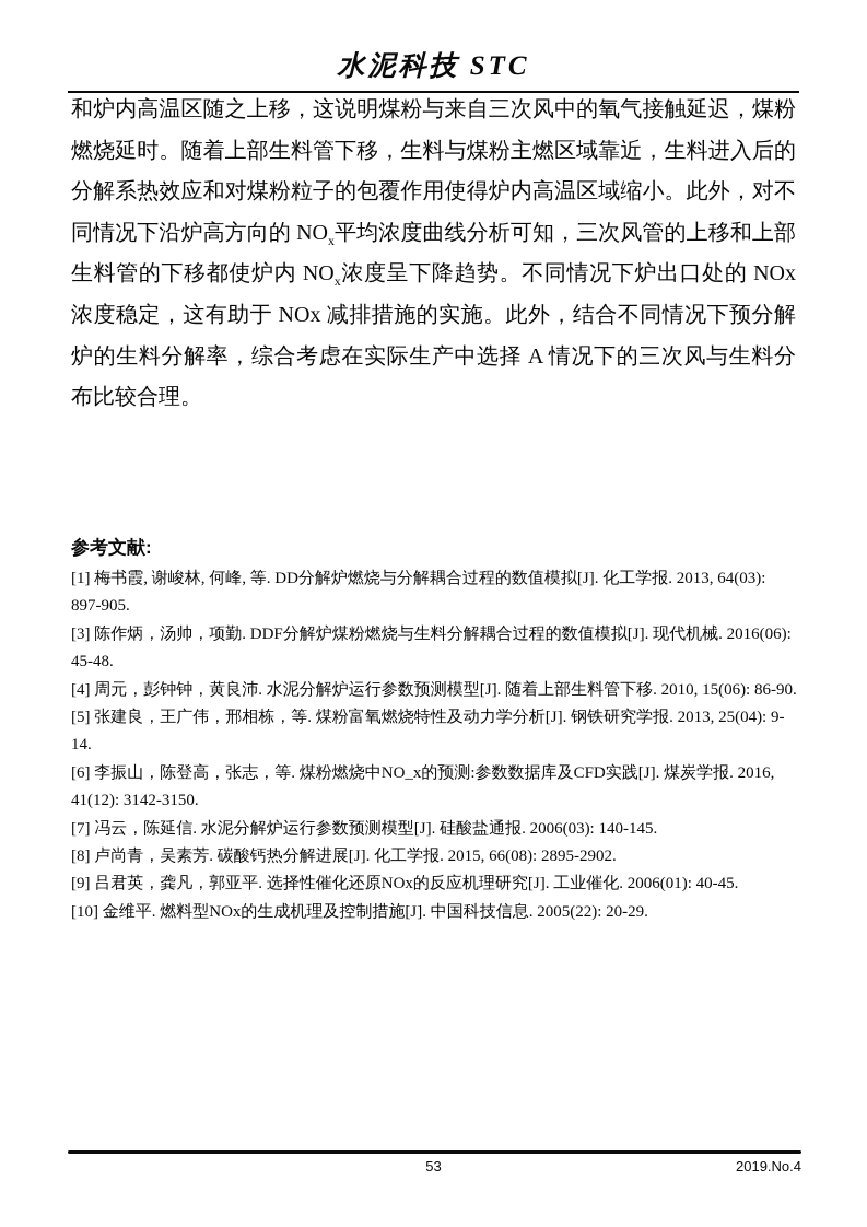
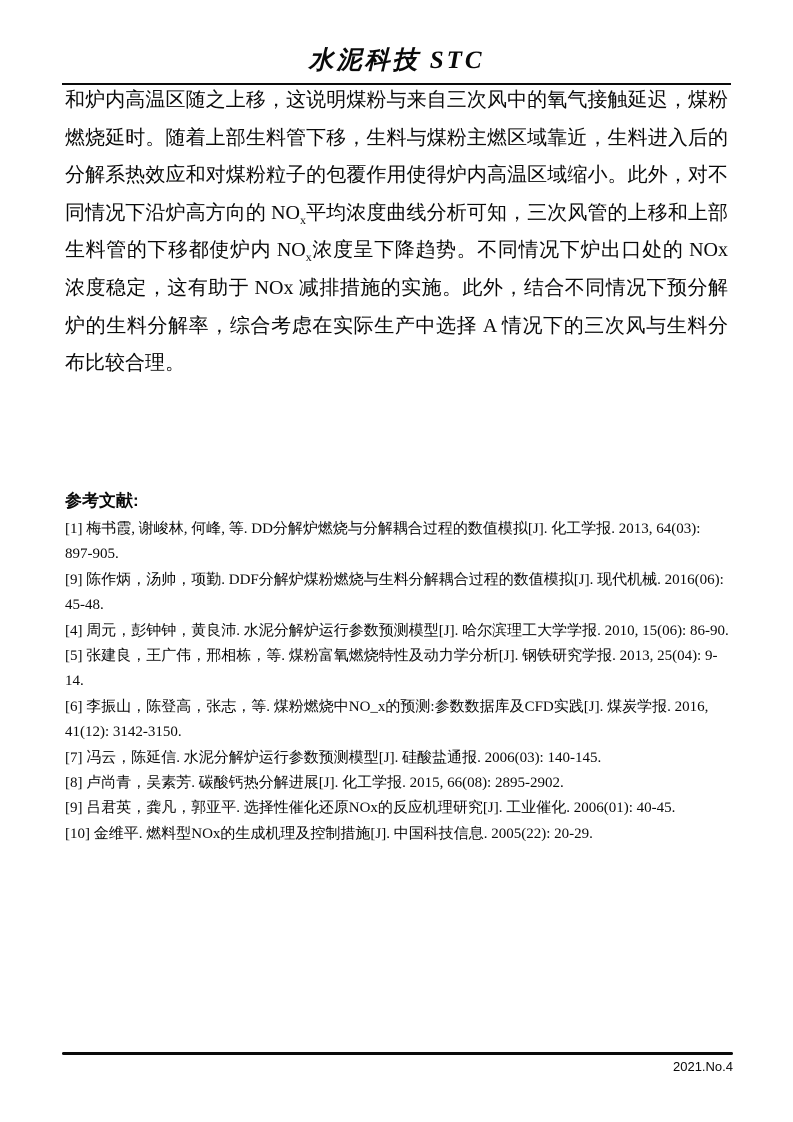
  水泥科技 STC
  和炉内高温区随之上移，这说明煤粉与来自三次风中的氧气接触延迟，煤粉燃烧延时。随着上部生料管下移，生料与煤粉主燃区域靠近，生料进入后的分解系热效应和对煤粉粒子的包覆作用使得炉内高温区域缩小。此外，对不同情况下沿炉高方向的 NOx平均浓度曲线分析可知，三次风管的上移和上部生料管的下移都使炉内 NOx浓度呈下降趋势。不同情况下炉出口处的 NOx 浓度稳定，这有助于 NOx 减排措施的实施。此外，结合不同情况下预分解炉的生料分解率，综合考虑在实际生产中选择 A 情况下的三次风与生料分布比较合理。
  参考文献:
  [1] 梅书霞, 谢峻林, 何峰, 等. DD分解炉燃烧与分解耦合过程的数值模拟[J]. 化工学报. 2013, 64(03): 897-905.
- [3] 陈作炳，汤帅，项勤. DDF分解炉煤粉燃烧与生料分解耦合过程的数值模拟[J]. 现代机械. 2016(06): 45-48.
+ [9] 陈作炳，汤帅，项勤. DDF分解炉煤粉燃烧与生料分解耦合过程的数值模拟[J]. 现代机械. 2016(06): 45-48.
- [4] 周元，彭钟钟，黄良沛. 水泥分解炉运行参数预测模型[J]. 随着上部生料管下移. 2010, 15(06): 86-90.
+ [4] 周元，彭钟钟，黄良沛. 水泥分解炉运行参数预测模型[J]. 哈尔滨理工大学学报. 2010, 15(06): 86-90.
  [5] 张建良，王广伟，邢相栋，等. 煤粉富氧燃烧特性及动力学分析[J]. 钢铁研究学报. 2013, 25(04): 9-14.
  [6] 李振山，陈登高，张志，等. 煤粉燃烧中NO_x的预测:参数数据库及CFD实践[J]. 煤炭学报. 2016, 41(12): 3142-3150.
  [7] 冯云，陈延信. 水泥分解炉运行参数预测模型[J]. 硅酸盐通报. 2006(03): 140-145.
  [8] 卢尚青，吴素芳. 碳酸钙热分解进展[J]. 化工学报. 2015, 66(08): 2895-2902.
  [9] 吕君英，龚凡，郭亚平. 选择性催化还原NOx的反应机理研究[J]. 工业催化. 2006(01): 40-45.
  [10] 金维平. 燃料型NOx的生成机理及控制措施[J]. 中国科技信息. 2005(22): 20-29.
- 53
- 2019.No.4
+ 2021.No.4
